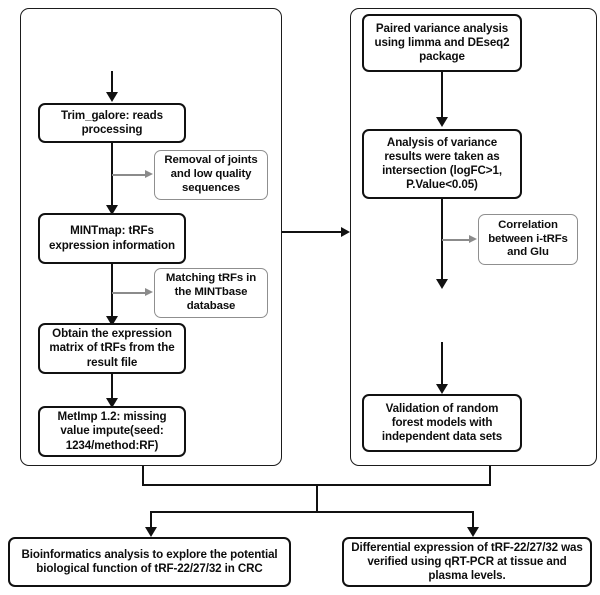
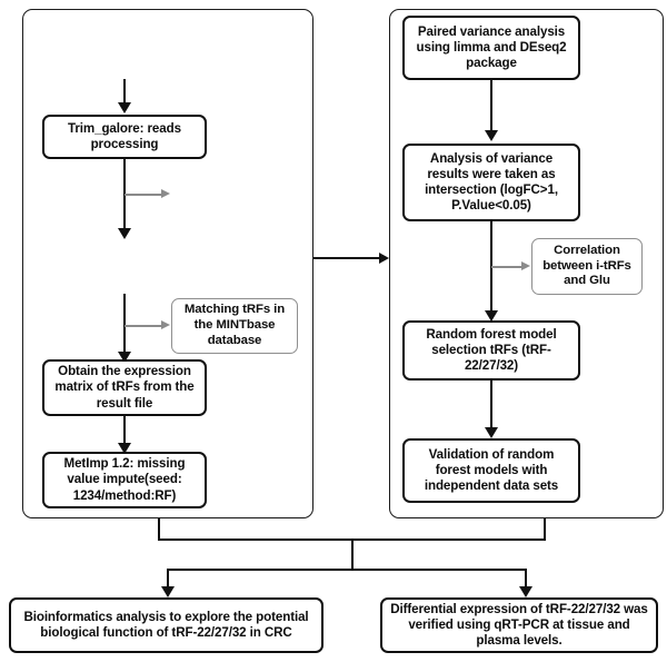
  Trim_galore: reads processing
- Removal of joints and low quality sequences
- MINTmap: tRFs expression information
  Matching tRFs in the MINTbase database
  Obtain the expression matrix of tRFs from the result file
  MetImp 1.2: missing value impute(seed: 1234/method:RF)
  Paired variance analysis using limma and DEseq2 package
  Analysis of variance results were taken as intersection (logFC>1, P.Value<0.05)
  Correlation between i-tRFs and Glu
+ Random forest model selection tRFs (tRF-22/27/32)
  Validation of random forest models with independent data sets
  Bioinformatics analysis to explore the potential biological function of tRF-22/27/32 in CRC
  Differential expression of tRF-22/27/32 was verified using qRT-PCR at tissue and plasma levels.
